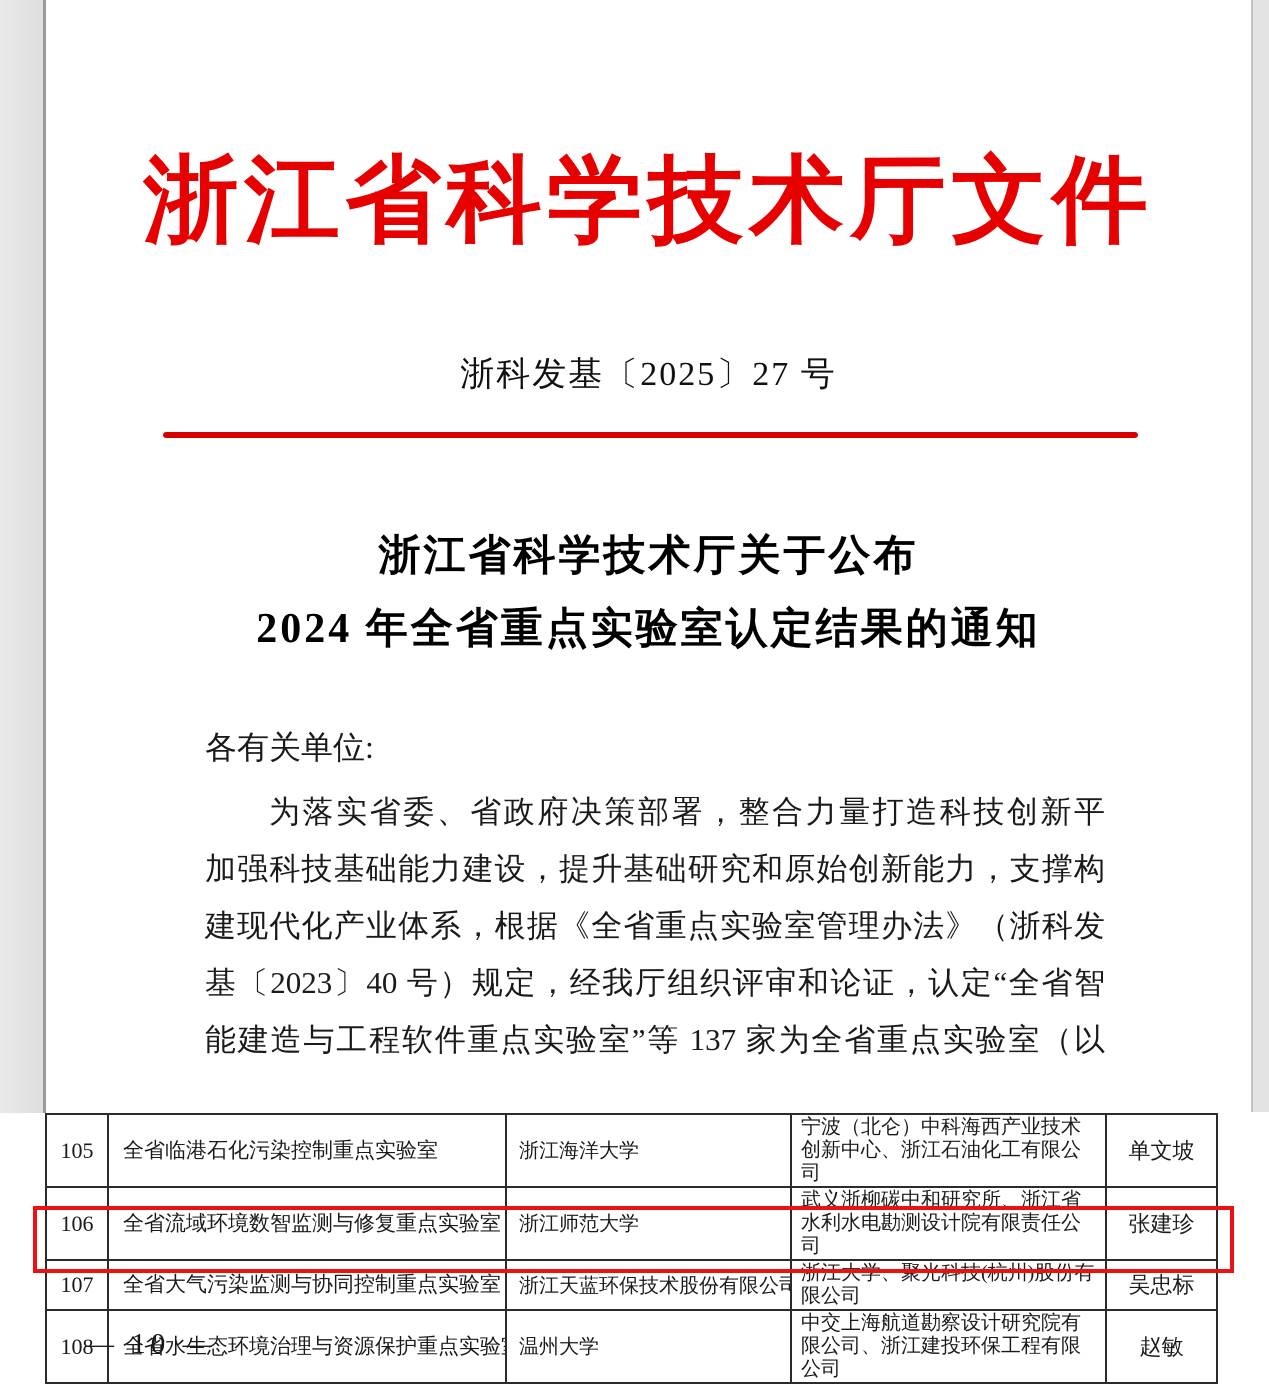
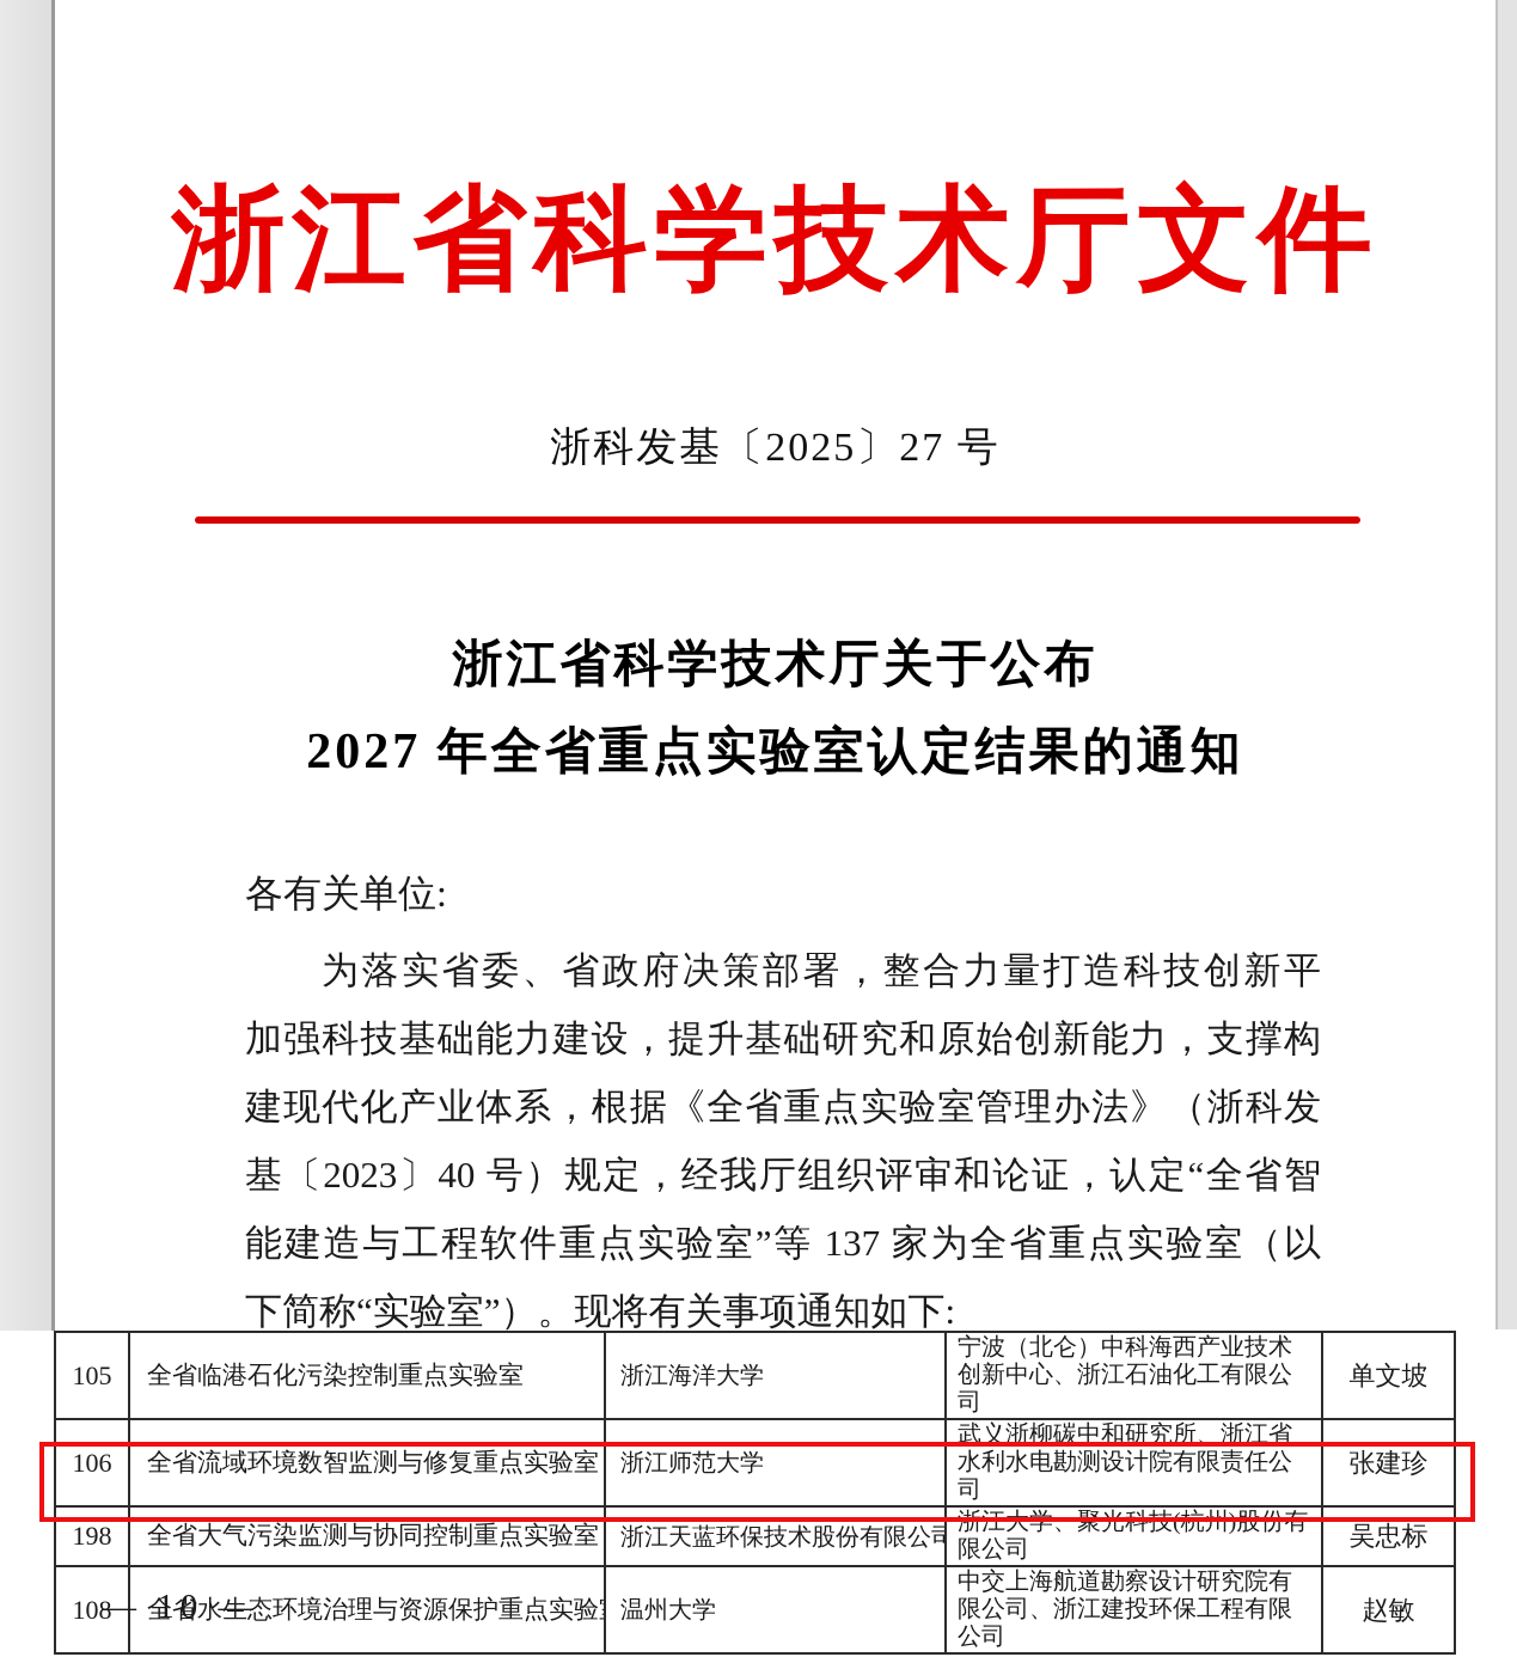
  浙江省科学技术厅文件
  浙科发基〔2025〕27 号
  浙江省科学技术厅关于公布
- 2024 年全省重点实验室认定结果的通知
+ 2027 年全省重点实验室认定结果的通知
  各有关单位:
  为落实省委、省政府决策部署，整合力量打造科技创新平
  加强科技基础能力建设，提升基础研究和原始创新能力，支撑构
  建现代化产业体系，根据《全省重点实验室管理办法》（浙科发
  基〔2023〕40 号）规定，经我厅组织评审和论证，认定“全省智
  能建造与工程软件重点实验室”等 137 家为全省重点实验室（以
+ 下简称“实验室”）。现将有关事项通知如下:
  105	全省临港石化污染控制重点实验室	浙江海洋大学	宁波（北仑）中科海西产业技术创新中心、浙江石油化工有限公司	单文坡
  106	全省流域环境数智监测与修复重点实验室	浙江师范大学	武义浙柳碳中和研究所、浙江省水利水电勘测设计院有限责任公司	张建珍
- 107	全省大气污染监测与协同控制重点实验室	浙江天蓝环保技术股份有限公司	浙江大学、聚光科技(杭州)股份有限公司	吴忠标
+ 198	全省大气污染监测与协同控制重点实验室	浙江天蓝环保技术股份有限公司	浙江大学、聚光科技(杭州)股份有限公司	吴忠标
  108	全省水生态环境治理与资源保护重点实验	温州大学	中交上海航道勘察设计研究院有限公司、浙江建投环保工程有限公司	赵敏
  — 10 —
